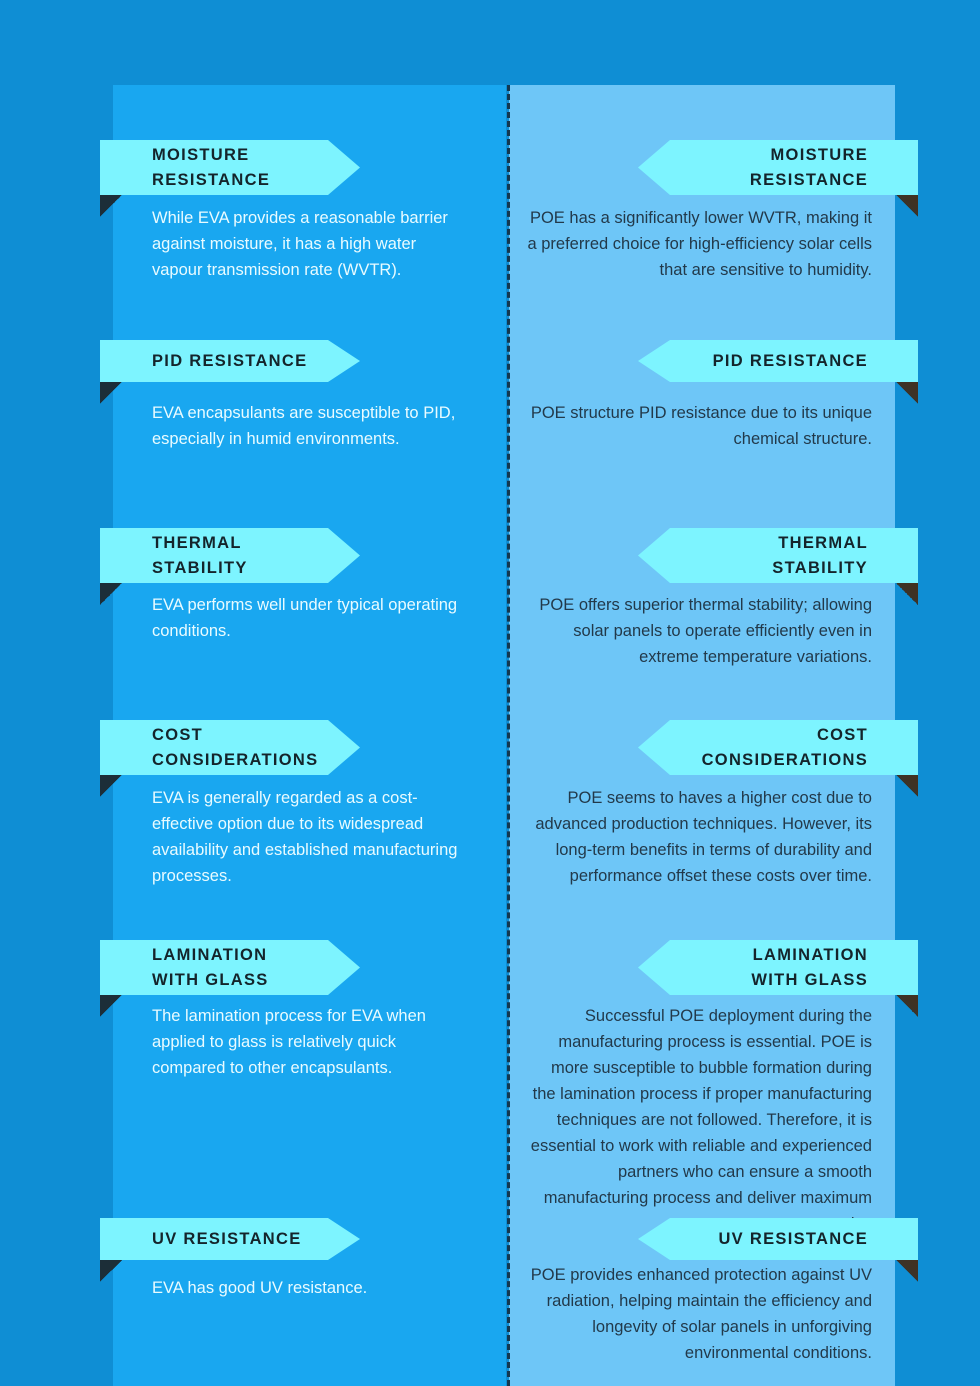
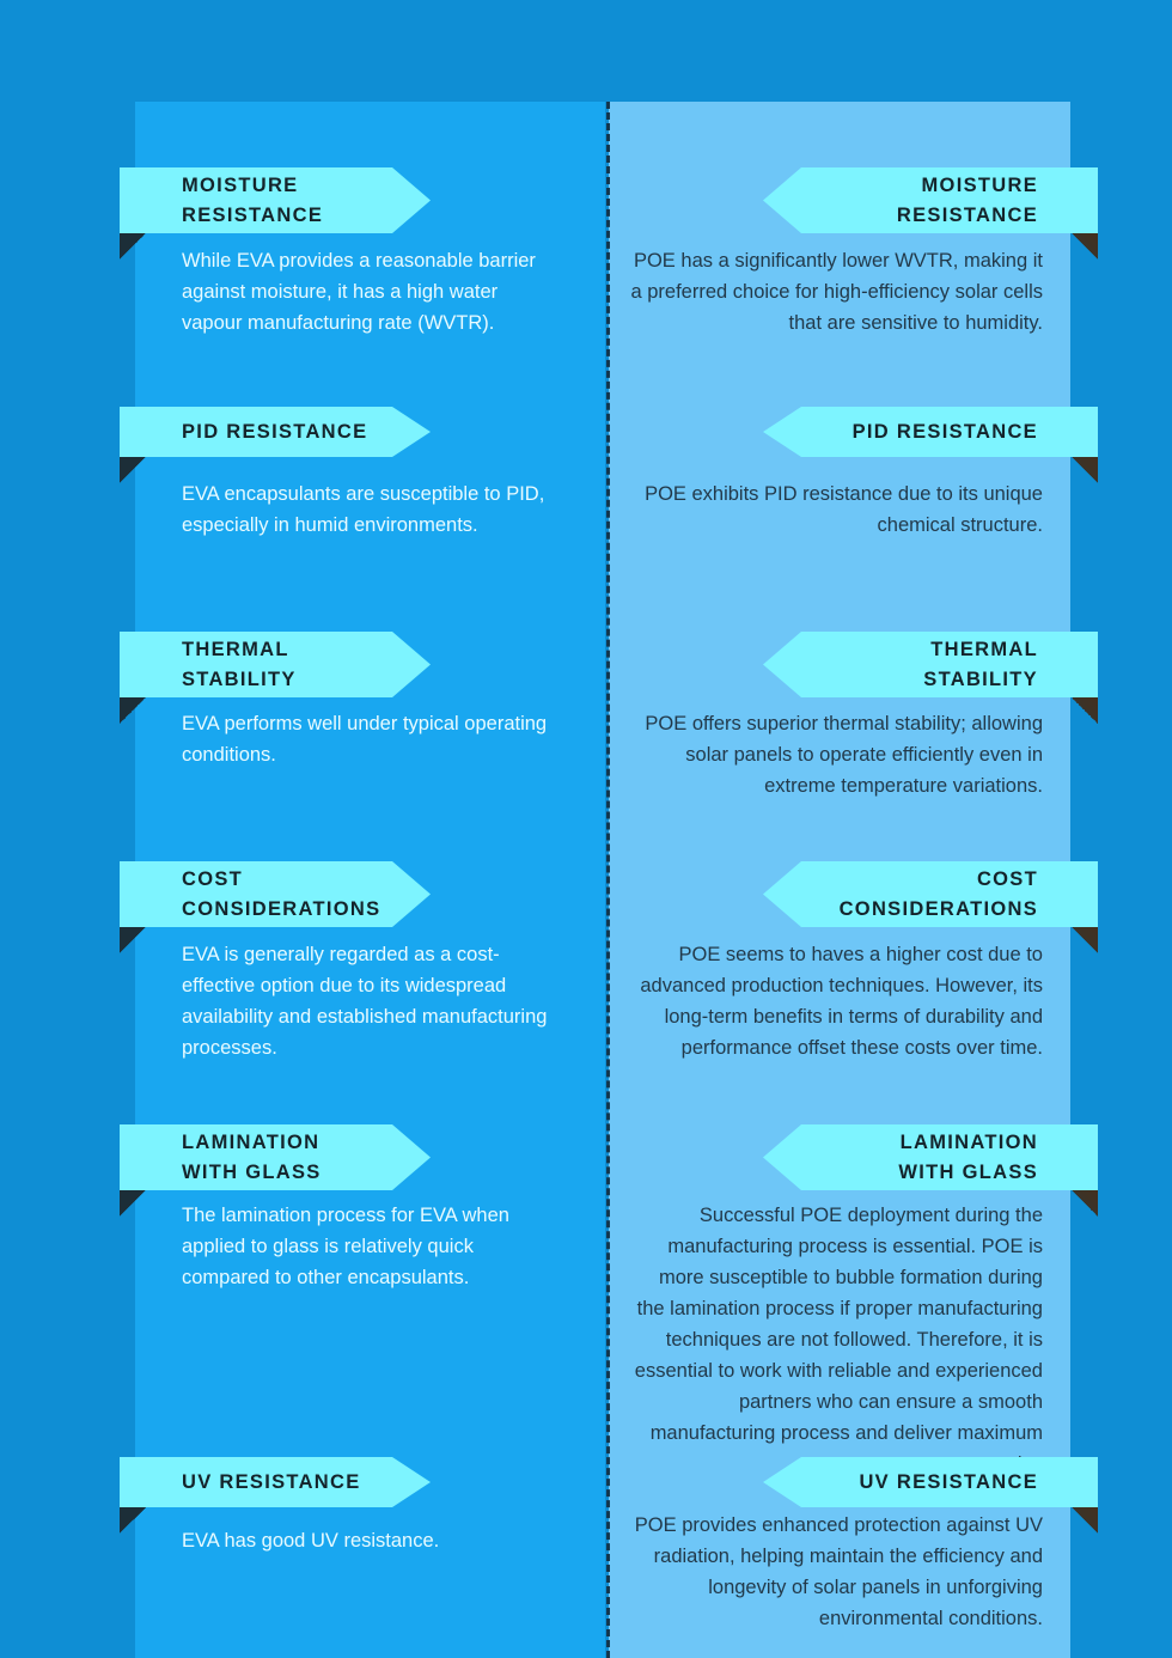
  MOISTURE
  RESISTANCE
  MOISTURE
  RESISTANCE
- While EVA provides a reasonable barrier against moisture, it has a high water vapour transmission rate (WVTR).
+ While EVA provides a reasonable barrier against moisture, it has a high water vapour manufacturing rate (WVTR).
  POE has a significantly lower WVTR, making it a preferred choice for high-efficiency solar cells that are sensitive to humidity.
  PID RESISTANCE
  PID RESISTANCE
  EVA encapsulants are susceptible to PID, especially in humid environments.
- POE structure PID resistance due to its unique chemical structure.
+ POE exhibits PID resistance due to its unique chemical structure.
  THERMAL
  STABILITY
  THERMAL
  STABILITY
  EVA performs well under typical operating conditions.
  POE offers superior thermal stability; allowing solar panels to operate efficiently even in extreme temperature variations.
  COST
  CONSIDERATIONS
  COST
  CONSIDERATIONS
  EVA is generally regarded as a cost-effective option due to its widespread availability and established manufacturing processes.
  POE seems to haves a higher cost due to advanced production techniques. However, its long-term benefits in terms of durability and performance offset these costs over time.
  LAMINATION
  WITH GLASS
  LAMINATION
  WITH GLASS
  The lamination process for EVA when applied to glass is relatively quick compared to other encapsulants.
  Successful POE deployment during the manufacturing process is essential. POE is more susceptible to bubble formation during the lamination process if proper manufacturing techniques are not followed. Therefore, it is essential to work with reliable and experienced partners who can ensure a smooth manufacturing process and deliver maximum
  UV RESISTANCE
  UV RESISTANCE
  EVA has good UV resistance.
  POE provides enhanced protection against UV radiation, helping maintain the efficiency and longevity of solar panels in unforgiving environmental conditions.
